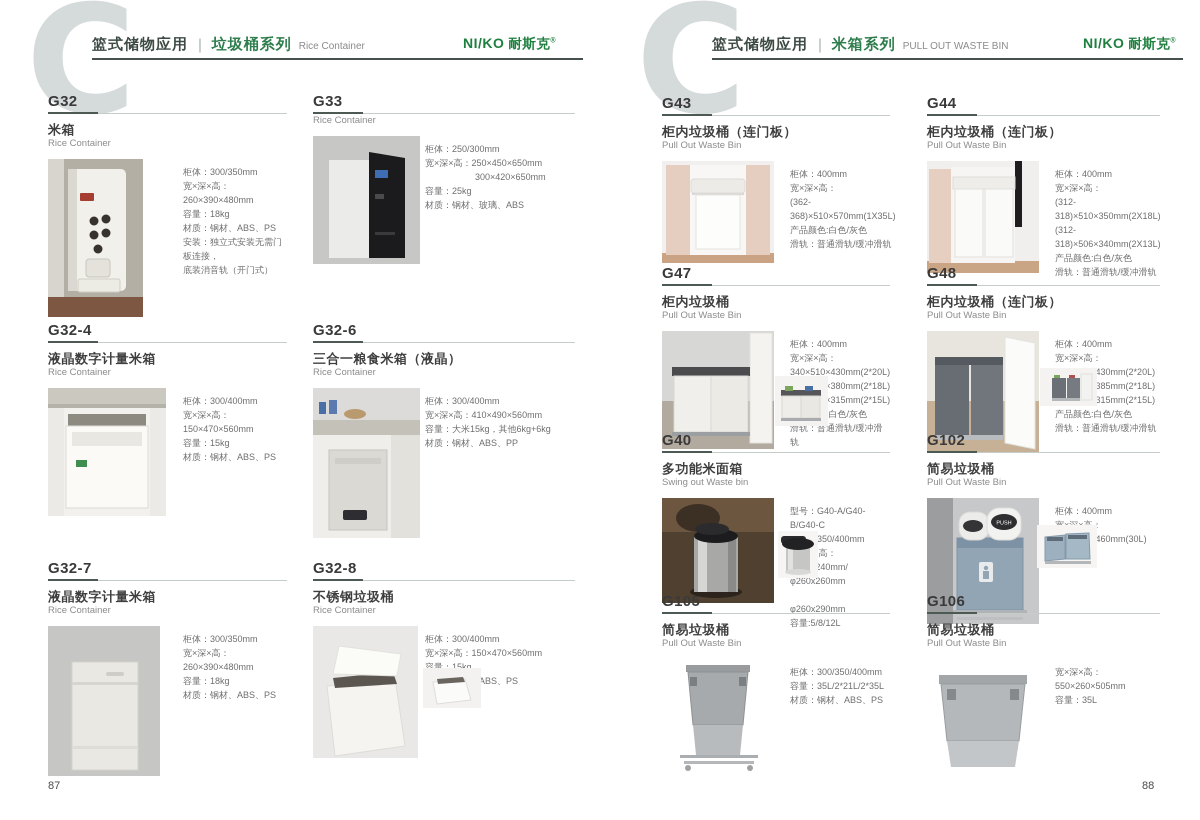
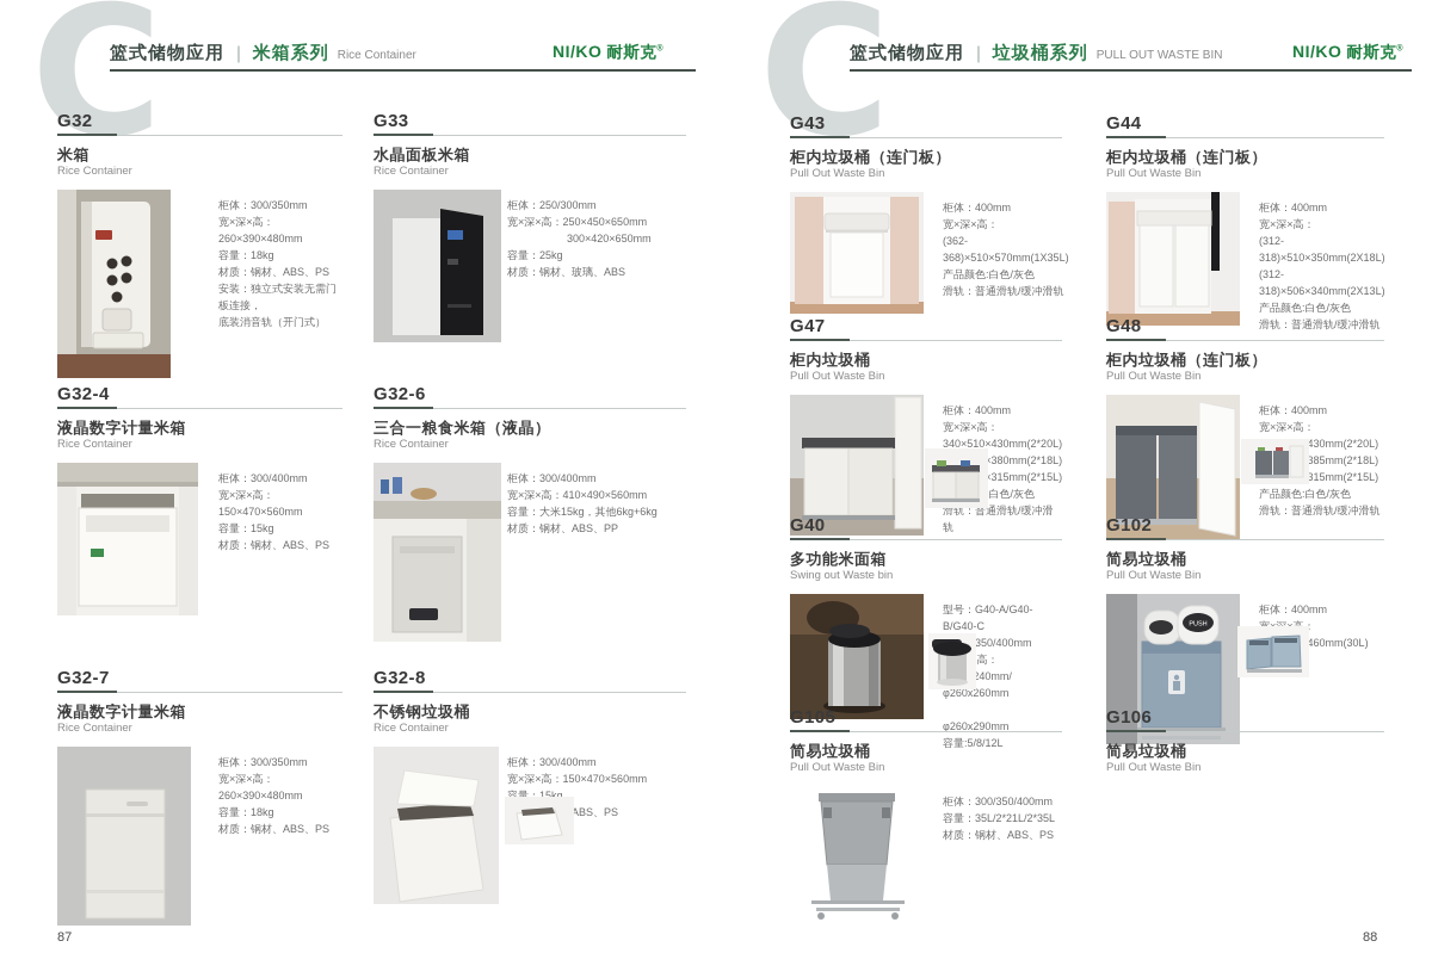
  C
- 篮式储物应用 ｜ 垃圾桶系列 Rice Container
+ 篮式储物应用 ｜ 米箱系列 Rice Container
  NI/KO 耐斯克
  87
  C
- 篮式储物应用 ｜ 米箱系列 PULL OUT WASTE BIN
+ 篮式储物应用 ｜ 垃圾桶系列 PULL OUT WASTE BIN
  NI/KO 耐斯克
  88
  G32
  米箱
  Rice Container
  柜体：300/350mm
  宽×深×高：260×390×480mm
  容量：18kg
  材质：钢材、ABS、PS
  安装：独立式安装无需门板连接，
  底装消音轨（开门式）
  G33
+ 水晶面板米箱
  Rice Container
  柜体：250/300mm
  宽×深×高：250×450×650mm
  300×420×650mm
  容量：25kg
  材质：钢材、玻璃、ABS
  G32-4
  液晶数字计量米箱
  Rice Container
  柜体：300/400mm
  宽×深×高：150×470×560mm
  容量：15kg
  材质：钢材、ABS、PS
  G32-6
  三合一粮食米箱（液晶）
  Rice Container
  柜体：300/400mm
  宽×深×高：410×490×560mm
  容量：大米15kg，其他6kg+6kg
  材质：钢材、ABS、PP
  G32-7
  液晶数字计量米箱
  Rice Container
  柜体：300/350mm
  宽×深×高：260×390×480mm
  容量：18kg
  材质：钢材、ABS、PS
  G32-8
  不锈钢垃圾桶
  Rice Container
  柜体：300/400mm
  宽×深×高：150×470×560mm
  容量：15kg
  G43
  柜内垃圾桶（连门板）
  Pull Out Waste Bin
  柜体：400mm
  宽×深×高：
  (362-368)×510×570mm(1X35L)
  产品颜色:白色/灰色
  滑轨：普通滑轨/缓冲滑轨
  G44
  柜内垃圾桶（连门板）
  Pull Out Waste Bin
  柜体：400mm
  宽×深×高：
  (312-318)×510×350mm(2X18L)
  (312-318)×506×340mm(2X13L)
  产品颜色:白色/灰色
  滑轨：普通滑轨/缓冲滑轨
  G47
  柜内垃圾桶
  Pull Out Waste Bin
  柜体：400mm
  宽×深×高：
  340×510×430mm(2*20L)
  滑轨：普通滑轨/缓冲滑轨
  G48
  柜内垃圾桶（连门板）
  Pull Out Waste Bin
  柜体：400mm
  宽×深×高：
  产品颜色:白色/灰色
  滑轨：普通滑轨/缓冲滑轨
  G40
  多功能米面箱
  Swing out Waste bin
  型号：G40-A/G40-B/G40-C
  350/400mm
  φ260x290mm
  容量:5/8/12L
  G102
  简易垃圾桶
  Pull Out Waste Bin
  柜体：400mm
  G105
  简易垃圾桶
  Pull Out Waste Bin
  柜体：300/350/400mm
  容量：35L/2*21L/2*35L
  材质：钢材、ABS、PS
  G106
  简易垃圾桶
  Pull Out Waste Bin
- 宽×深×高：550×260×505mm
- 容量：35L
